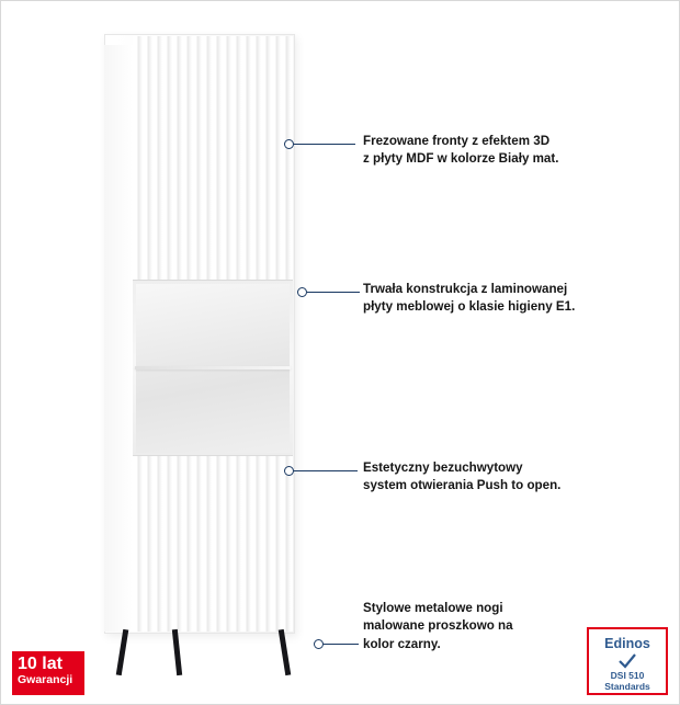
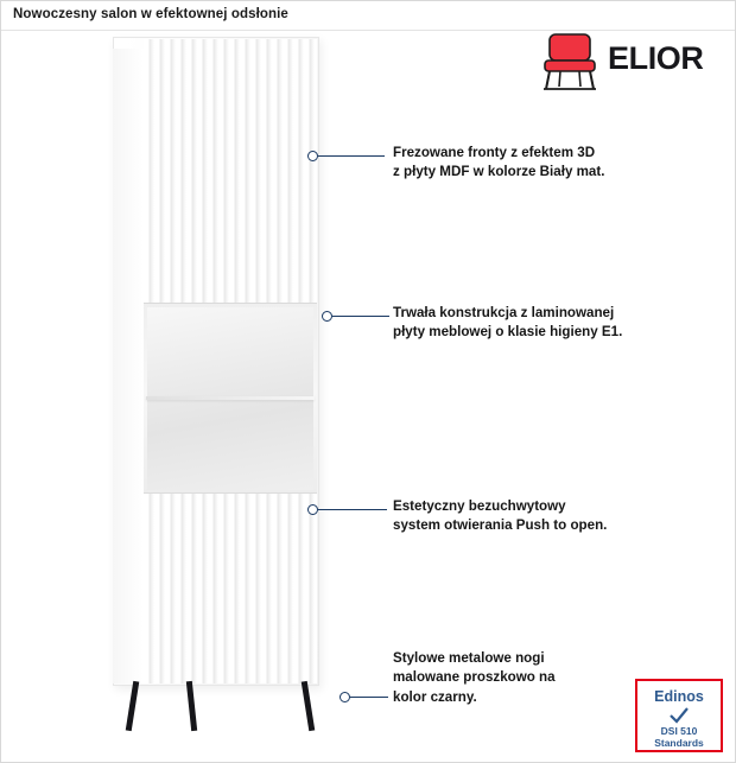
+ Nowoczesny salon w efektownej odsłonie
+ ELIOR
  Frezowane fronty z efektem 3D
  z płyty MDF w kolorze Biały mat.
  Trwała konstrukcja z laminowanej
  płyty meblowej o klasie higieny E1.
  Estetyczny bezuchwytowy
  system otwierania Push to open.
  Stylowe metalowe nogi
  malowane proszkowo na
  kolor czarny.
- 10 lat
- Gwarancji
  Edinos
  DSI 510
  Standards
